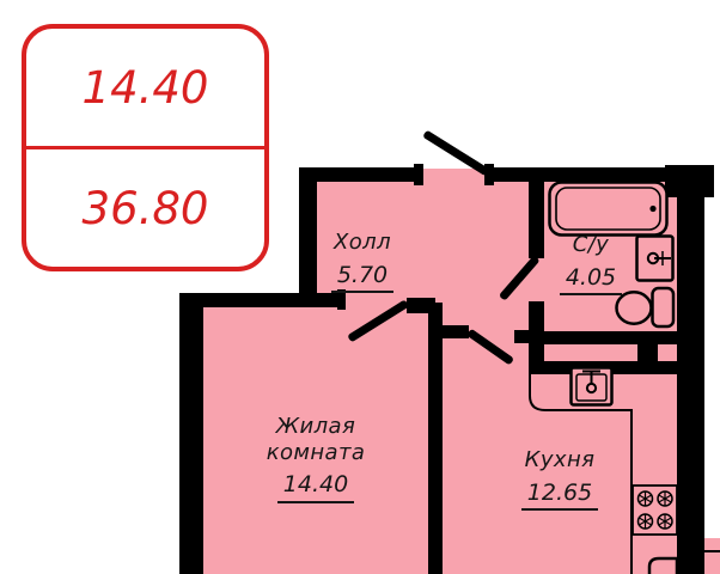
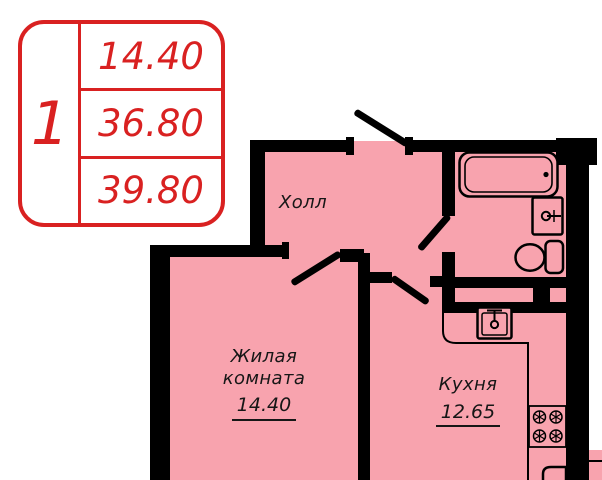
  Холл
- 5.70
- С/у
- 4.05
  Жилая комната
  14.40
  Кухня
  12.65
+ 1
  14.40
  36.80
+ 39.80
